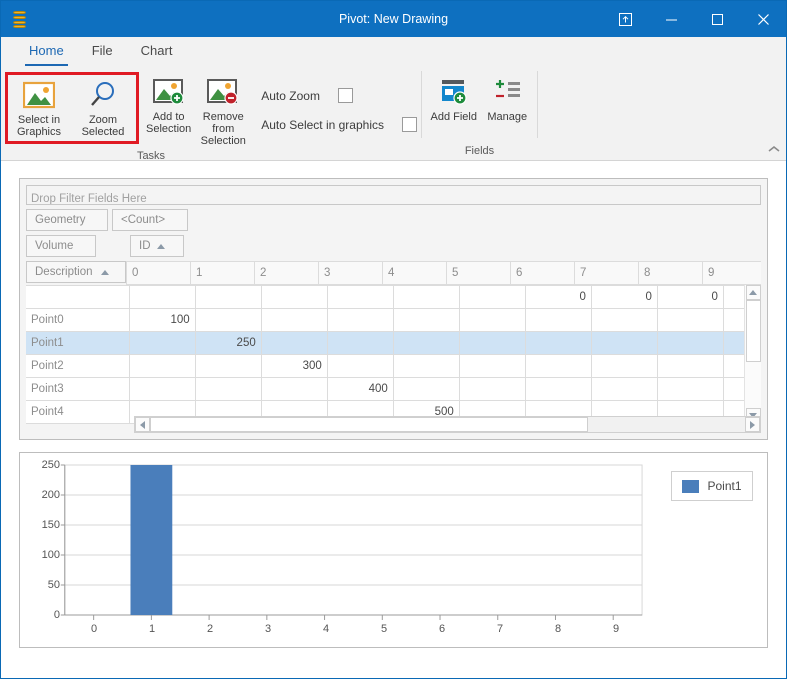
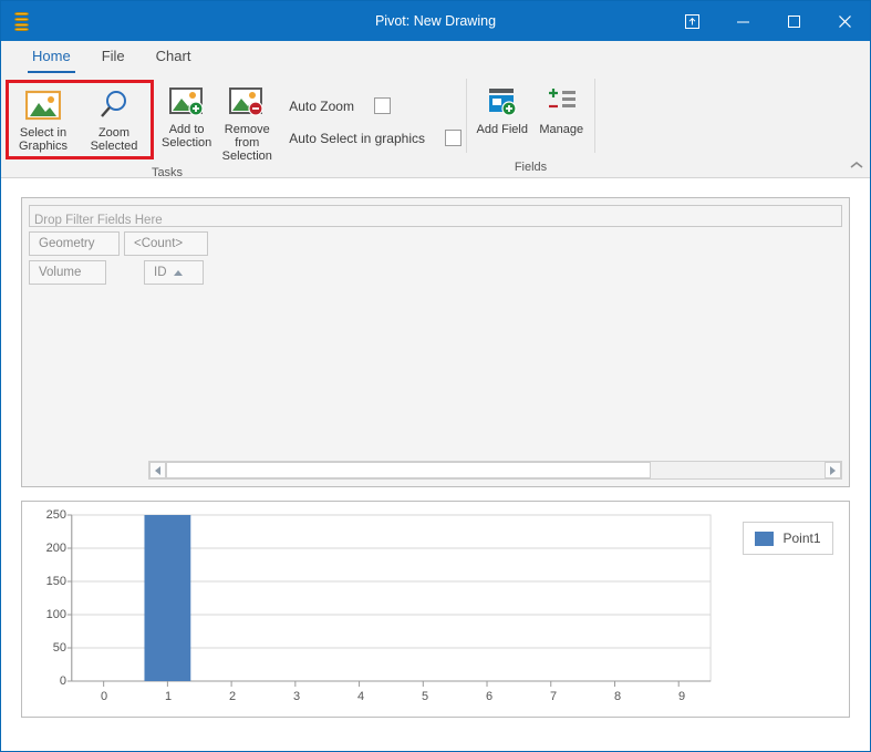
  Pivot: New Drawing
  Home
  File
  Chart
  Select in
  Graphics
  Zoom Selected
  Add to
  Selection
  Remove from
  Selection
  Auto Zoom
  Auto Select in graphics
  Tasks
  Add Field
  Manage
  Fields
  Drop Filter Fields Here
  Geometry
  <Count>
  Volume
  ID
- Description
- 0	1	2	3	4	5	6	7	8	9
- 							0	0	0
- Point0	100
- Point1		250
- Point2			300
- Point3				400
- Point4					500
  250
  200
  150
  100
  50
  0
  0
  1
  2
  3
  4
  5
  6
  7
  8
  9
  Point1
